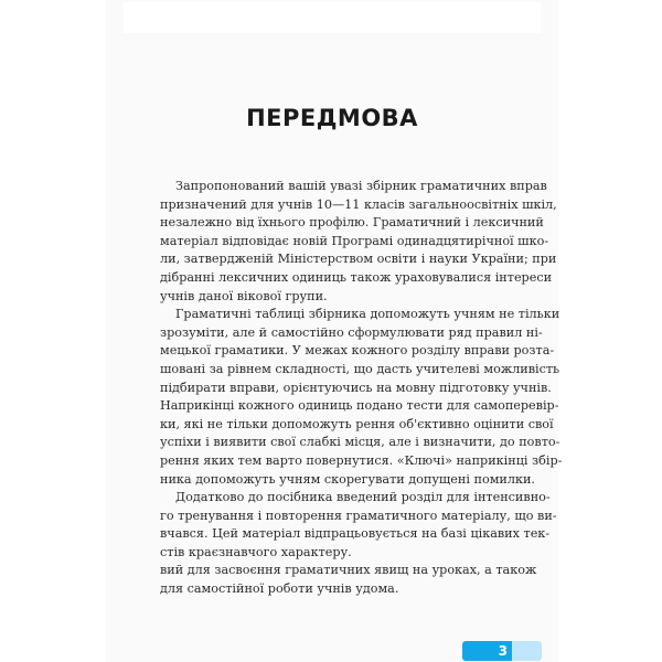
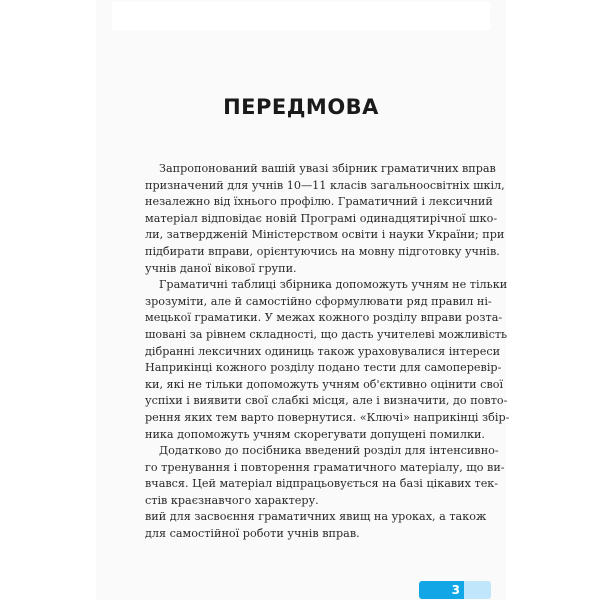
  ПЕРЕДМОВА
  Запропонований вашій увазі збірник граматичних вправ
  призначений для учнів 10—11 класів загальноосвітніх шкіл,
  незалежно від їхнього профілю. Граматичний і лексичний
  матеріал відповідає новій Програмі одинадцятирічної шко-
  ли, затвердженій Міністерством освіти і науки України; при
- дібранні лексичних одиниць також ураховувалися інтереси
+ підбирати вправи, орієнтуючись на мовну підготовку учнів.
  учнів даної вікової групи.
  Граматичні таблиці збірника допоможуть учням не тільки
  зрозуміти, але й самостійно сформулювати ряд правил ні-
  мецької граматики. У межах кожного розділу вправи розта-
  шовані за рівнем складності, що дасть учителеві можливість
- підбирати вправи, орієнтуючись на мовну підготовку учнів.
+ дібранні лексичних одиниць також ураховувалися інтереси
- Наприкінці кожного одиниць подано тести для самоперевір-
+ Наприкінці кожного розділу подано тести для самоперевір-
- ки, які не тільки допоможуть рення об'єктивно оцінити свої
+ ки, які не тільки допоможуть учням об'єктивно оцінити свої
  успіхи і виявити свої слабкі місця, але і визначити, до повто-
  рення яких тем варто повернутися. «Ключі» наприкінці збір-
  ника допоможуть учням скорегувати допущені помилки.
  Додатково до посібника введений розділ для інтенсивно-
  го тренування і повторення граматичного матеріалу, що ви-
  вчався. Цей матеріал відпрацьовується на базі цікавих тек-
  стів краєзнавчого характеру.
  вий для засвоєння граматичних явищ на уроках, а також
- для самостійної роботи учнів удома.
+ для самостійної роботи учнів вправ.
  3
